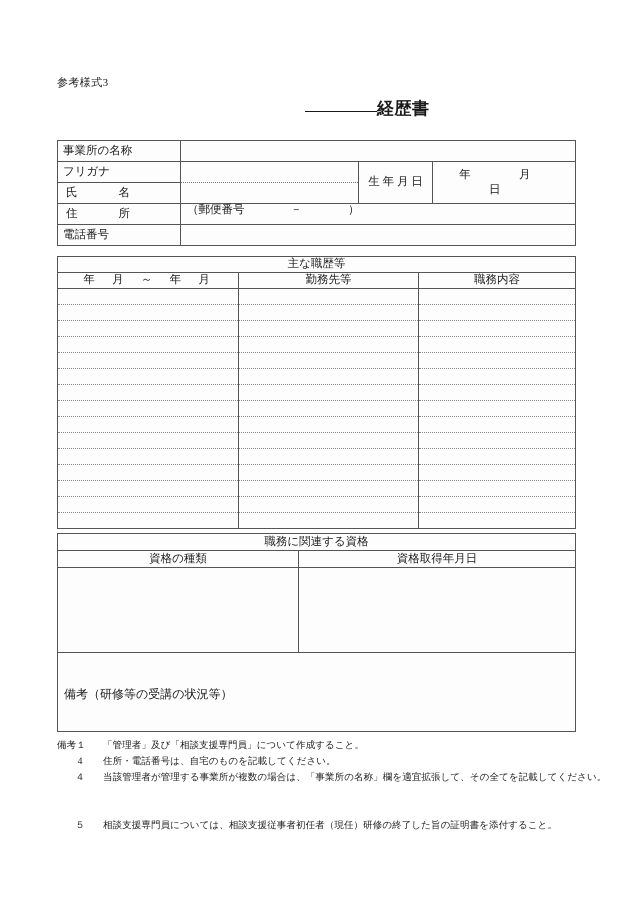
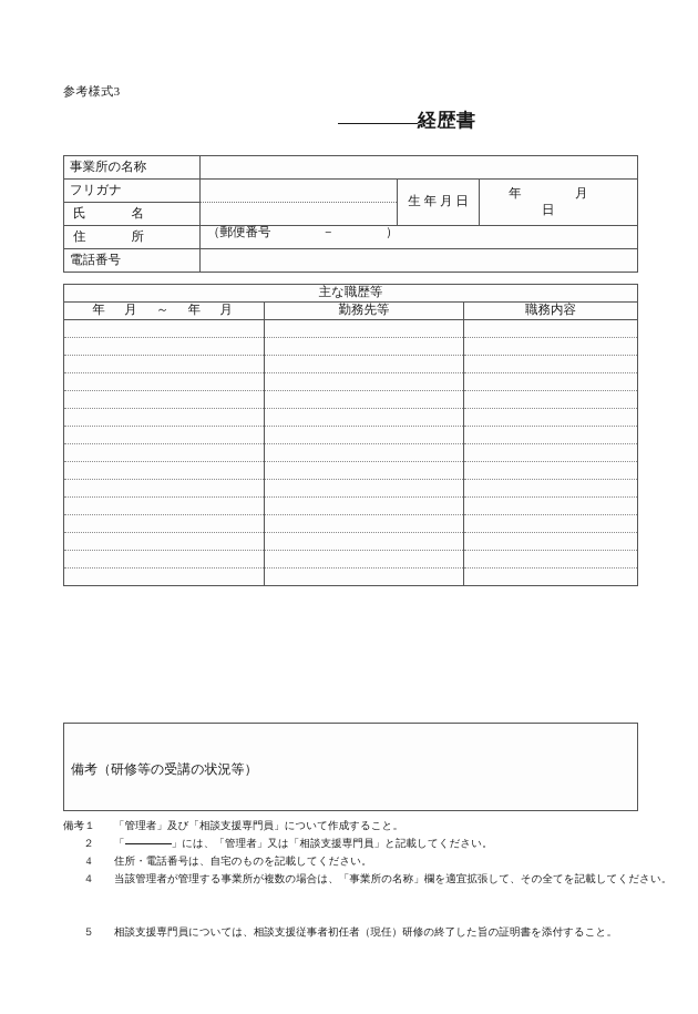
  参考様式3
  経歴書
  事業所の名称
  フリガナ		生 年 月 日	年 月 日
  氏 名
  住 所	（郵便番号 － ）
  電話番号
  主な職歴等
  年 月 ～ 年 月	勤務先等	職務内容
- 職務に関連する資格
- 資格の種類	資格取得年月日
  備考（研修等の受講の状況等）
  備考１
  「管理者」及び「相談支援専門員」について作成すること。
+ ２
+ 「 」には、「管理者」又は「相談支援専門員」と記載してください。
  4
  住所・電話番号は、自宅のものを記載してください。
  ４
  当該管理者が管理する事業所が複数の場合は、「事業所の名称」欄を適宜拡張して、その全てを記載してください。
  ５
  相談支援専門員については、相談支援従事者初任者（現任）研修の終了した旨の証明書を添付すること。
